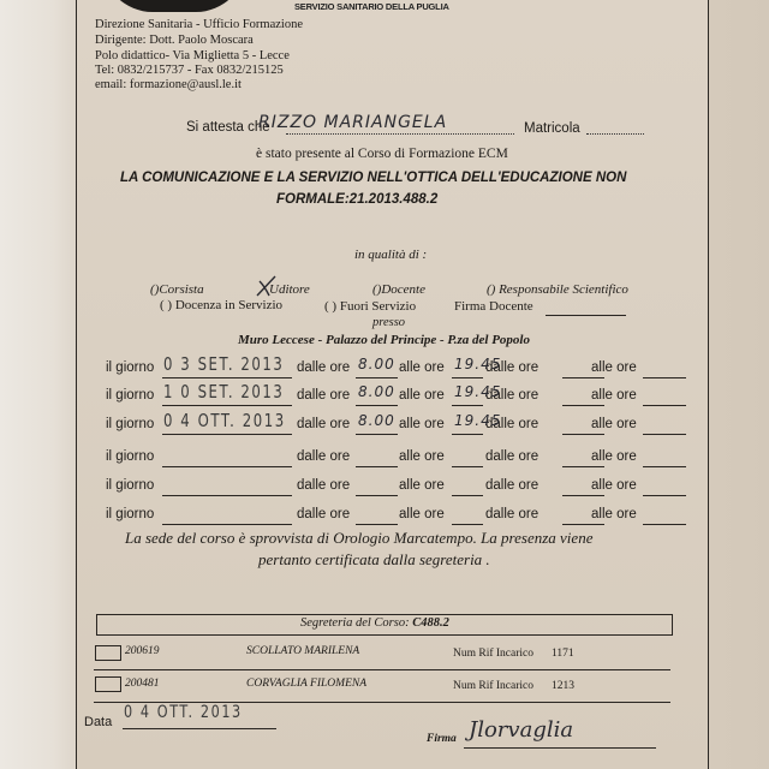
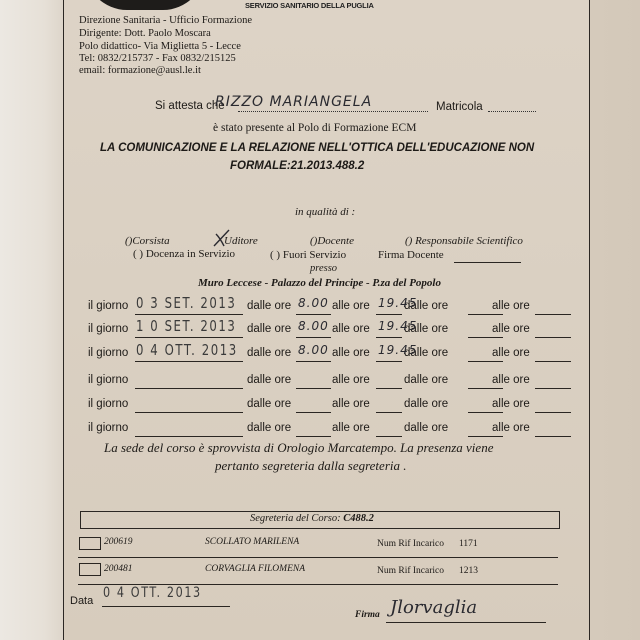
  SERVIZIO SANITARIO DELLA PUGLIA
  Direzione Sanitaria - Ufficio Formazione
  Dirigente: Dott. Paolo Moscara
  Polo didattico- Via Miglietta 5 - Lecce
  Tel: 0832/215737 - Fax 0832/215125
  email: formazione@ausl.le.it
  Si attesta che
  RIZZO MARIANGELA
  Matricola
- è stato presente al Corso di Formazione ECM
+ è stato presente al Polo di Formazione ECM
- LA COMUNICAZIONE E LA SERVIZIO NELL'OTTICA DELL'EDUCAZIONE NON
+ LA COMUNICAZIONE E LA RELAZIONE NELL'OTTICA DELL'EDUCAZIONE NON
  FORMALE:21.2013.488.2
  in qualità di :
  ()Corsista
  Uditore
  ()Docente
  () Responsabile Scientifico
  ( ) Docenza in Servizio
  ( ) Fuori Servizio
  Firma Docente
  presso
  Muro Leccese - Palazzo del Principe - P.za del Popolo
  il giorno
  dalle ore
  alle ore
  dalle ore
  alle ore
  0 3 SET. 2013
  8.00
  19.45
  il giorno
  dalle ore
  alle ore
  dalle ore
  alle ore
  1 0 SET. 2013
  8.00
  19.45
  il giorno
  dalle ore
  alle ore
  dalle ore
  alle ore
  0 4 OTT. 2013
  8.00
  19.45
  il giorno
  dalle ore
  alle ore
  dalle ore
  alle ore
  il giorno
  dalle ore
  alle ore
  dalle ore
  alle ore
  il giorno
  dalle ore
  alle ore
  dalle ore
  alle ore
  La sede del corso è sprovvista di Orologio Marcatempo. La presenza viene
- pertanto certificata dalla segreteria .
+ pertanto segreteria dalla segreteria .
  Segreteria del Corso: C488.2
  200619
  SCOLLATO MARILENA
  Num Rif Incarico
  1171
  200481
  CORVAGLIA FILOMENA
  Num Rif Incarico
  1213
  Data
  0 4 OTT. 2013
  Firma
  Jlorvaglia
